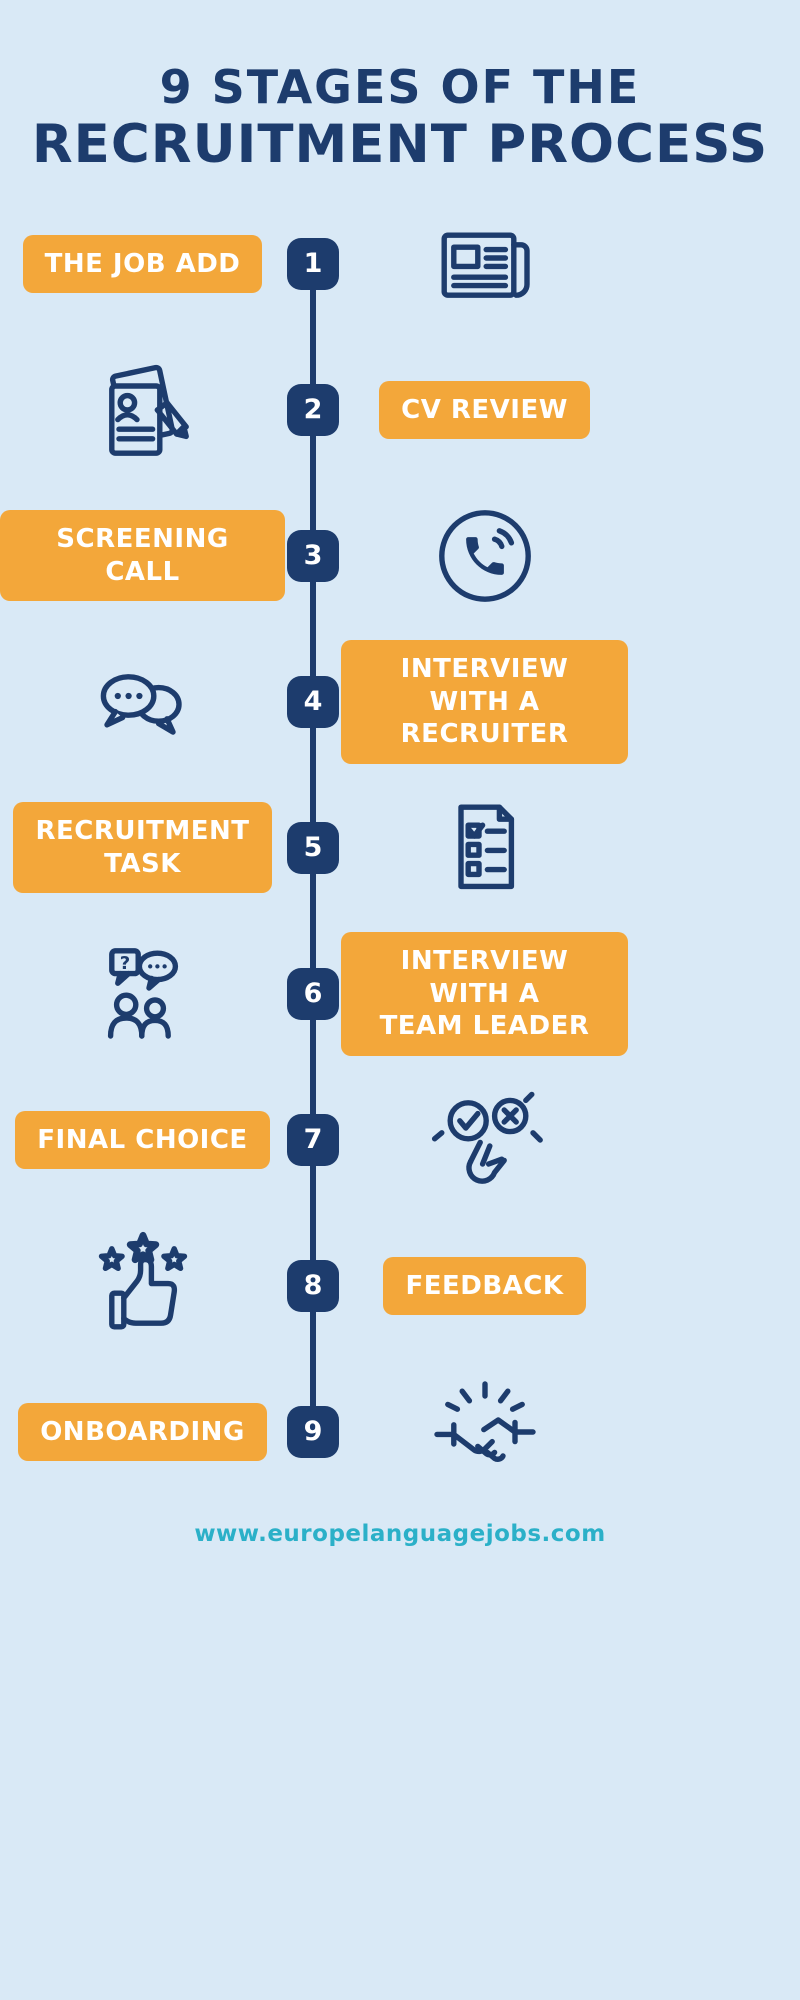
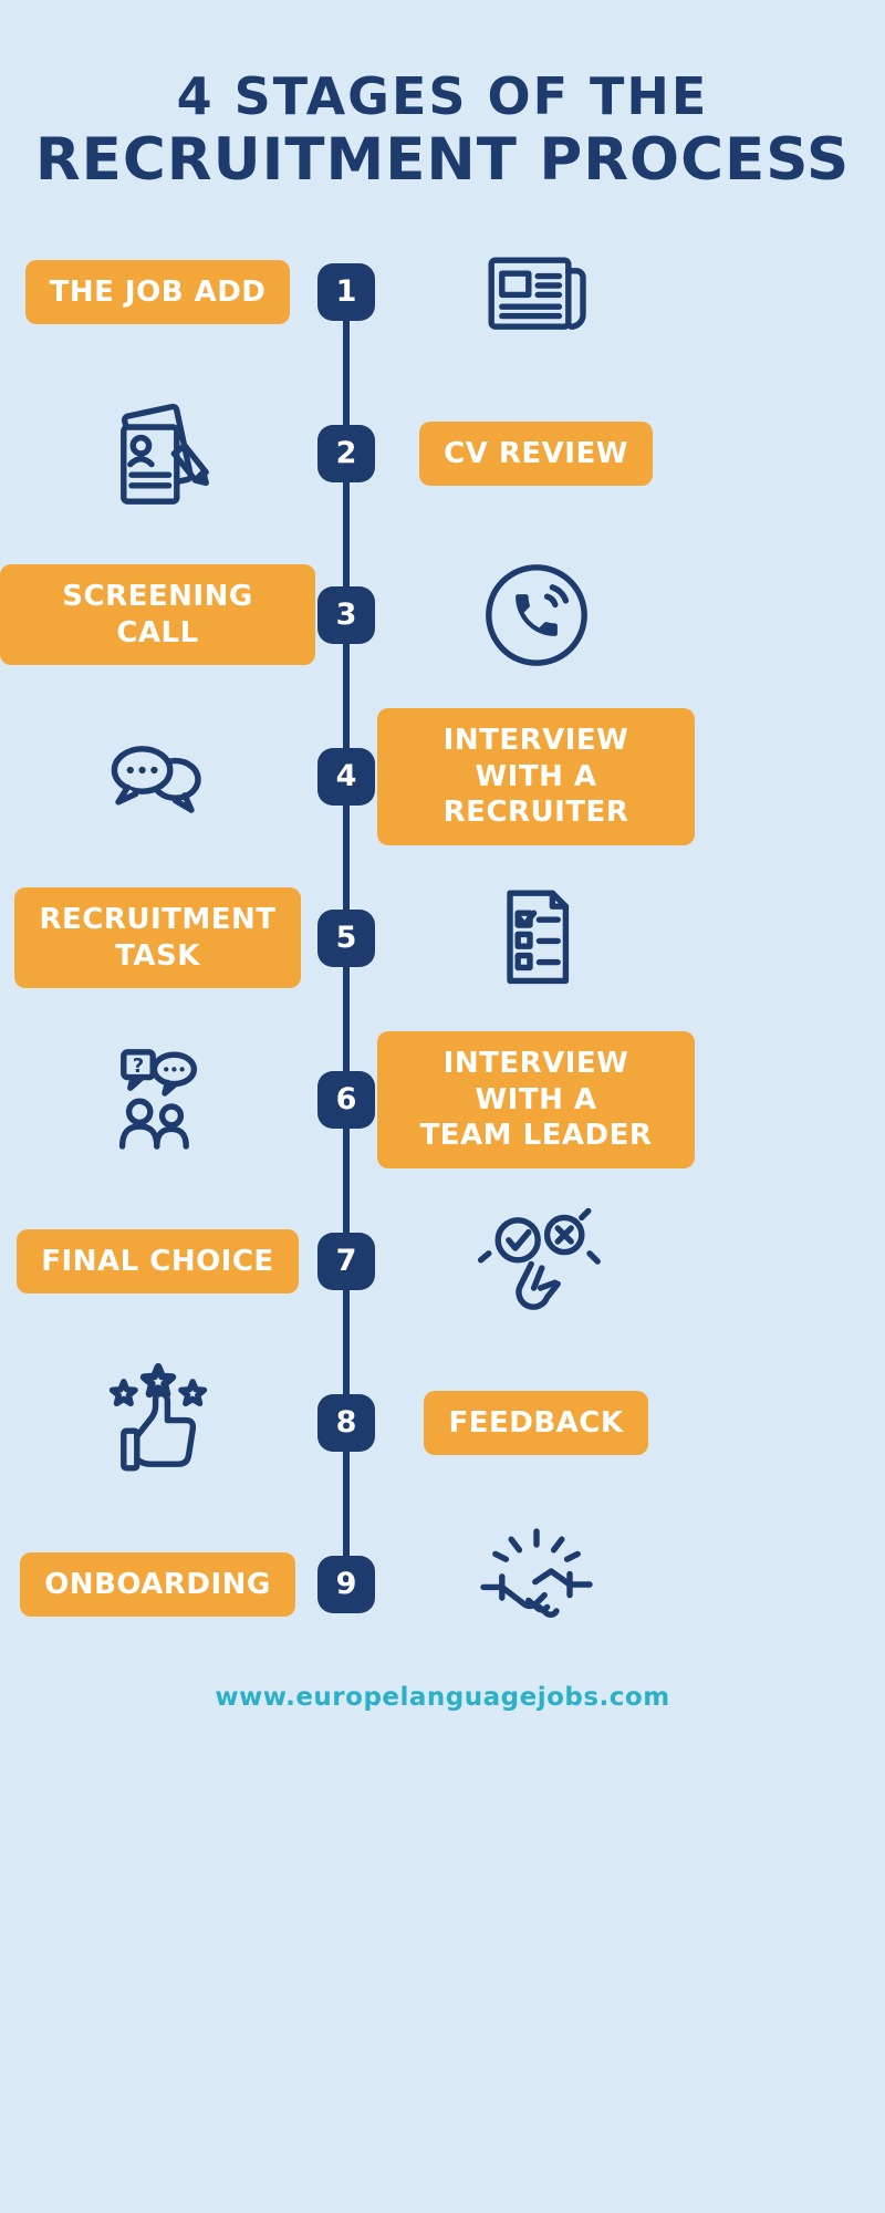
- 9 STAGES OF THE
+ 4 STAGES OF THE
  RECRUITMENT PROCESS
  THE JOB ADD
  1
  2
  CV REVIEW
  SCREENING CALL
  3
  4
  INTERVIEW WITH A
  RECRUITER
  RECRUITMENT
  TASK
  5
  ?
  6
  INTERVIEW WITH A
  TEAM LEADER
  FINAL CHOICE
  7
  8
  FEEDBACK
  ONBOARDING
  9
  www.europelanguagejobs.com
